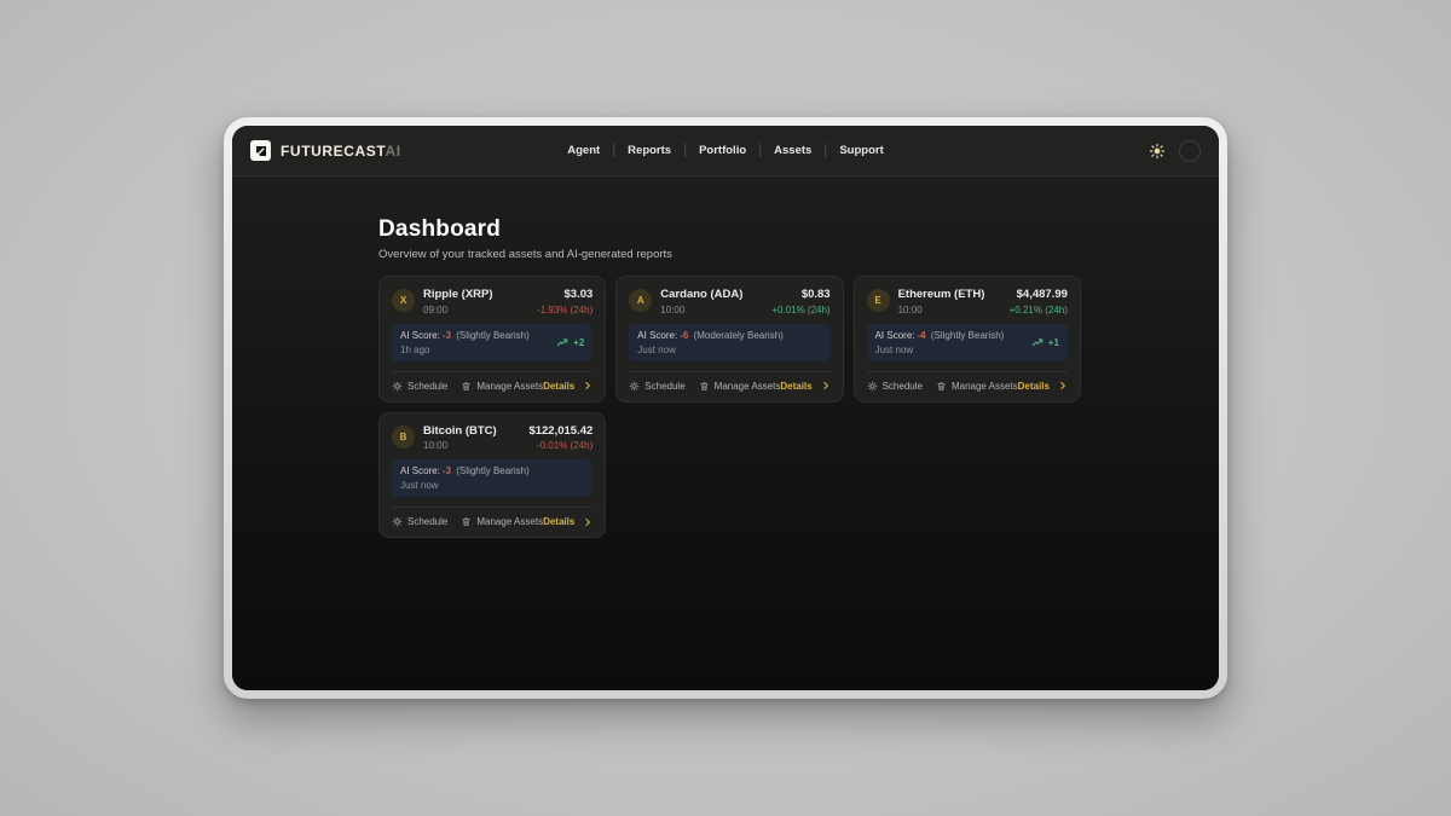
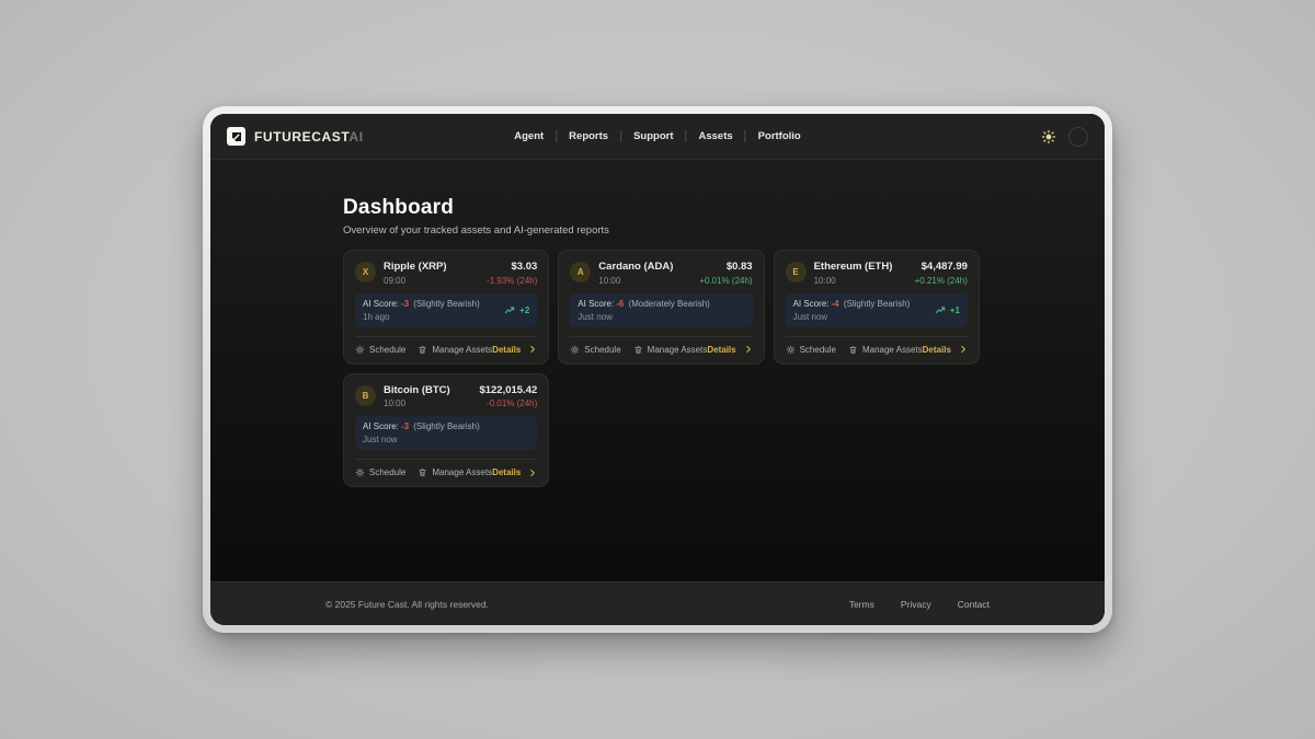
  FUTURECASTAI
  Agent
  Reports
- Portfolio
+ Support
  Assets
- Support
+ Portfolio
  Dashboard
  Overview of your tracked assets and AI-generated reports
  X
  Ripple (XRP)
  09:00
  $3.03
  -1.93% (24h)
  AI Score: -3 (Slightly Bearish)
  1h ago
  +2
  Schedule
  Manage Assets
  Details
  A
  Cardano (ADA)
  10:00
  $0.83
  +0.01% (24h)
  AI Score: -6 (Moderately Bearish)
  Just now
  Schedule
  Manage Assets
  Details
  E
  Ethereum (ETH)
  10:00
  $4,487.99
  +0.21% (24h)
  AI Score: -4 (Slightly Bearish)
  Just now
  +1
  Schedule
  Manage Assets
  Details
  B
  Bitcoin (BTC)
  10:00
  $122,015.42
  -0.01% (24h)
  AI Score: -3 (Slightly Bearish)
  Just now
  Schedule
  Manage Assets
  Details
+ © 2025 Future Cast. All rights reserved.
+ Terms
+ Privacy
+ Contact
